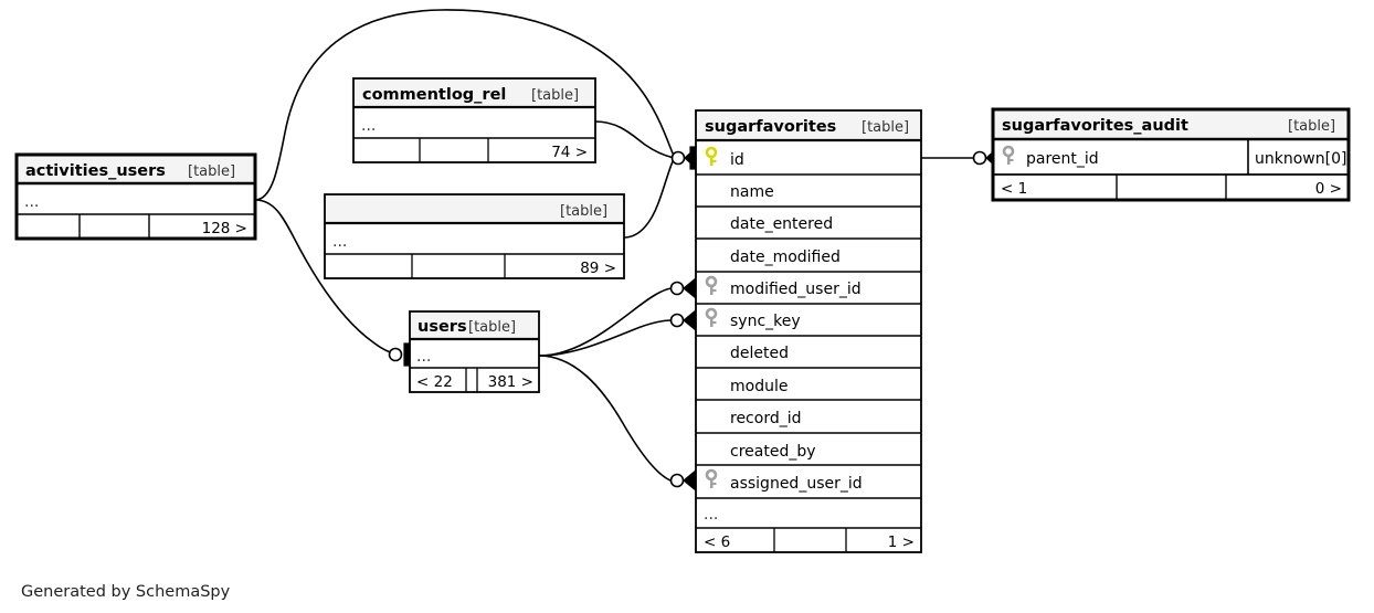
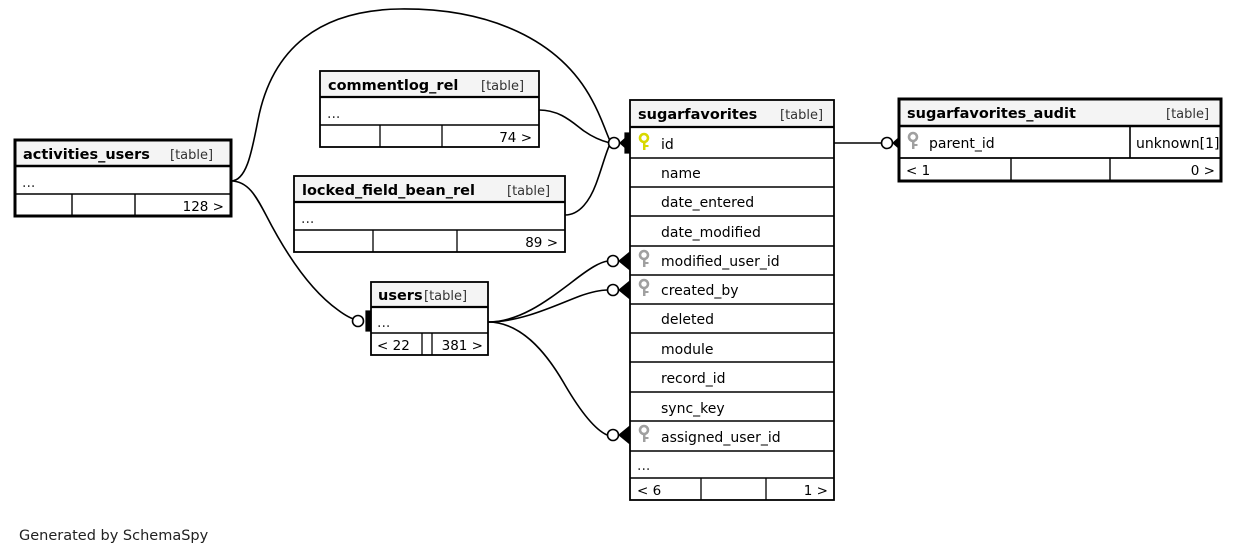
  activities_users
  [table]
  ...
  128 >
  commentlog_rel
  [table]
  ...
  74 >
+ locked_field_bean_rel
  [table]
  ...
  89 >
  users
  [table]
  ...
  < 22
  381 >
  sugarfavorites
  [table]
  id
  name
  date_entered
  date_modified
  modified_user_id
- sync_key
+ created_by
  deleted
  module
  record_id
- created_by
+ sync_key
  assigned_user_id
  ...
  < 6
  1 >
  sugarfavorites_audit
  [table]
  parent_id
- unknown[0]
+ unknown[1]
  < 1
  0 >
  Generated by SchemaSpy
